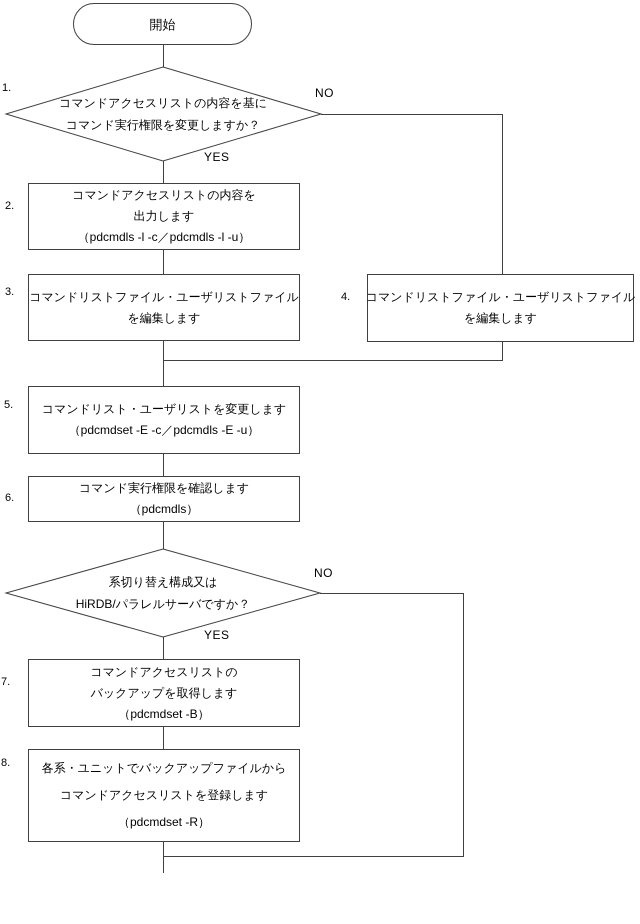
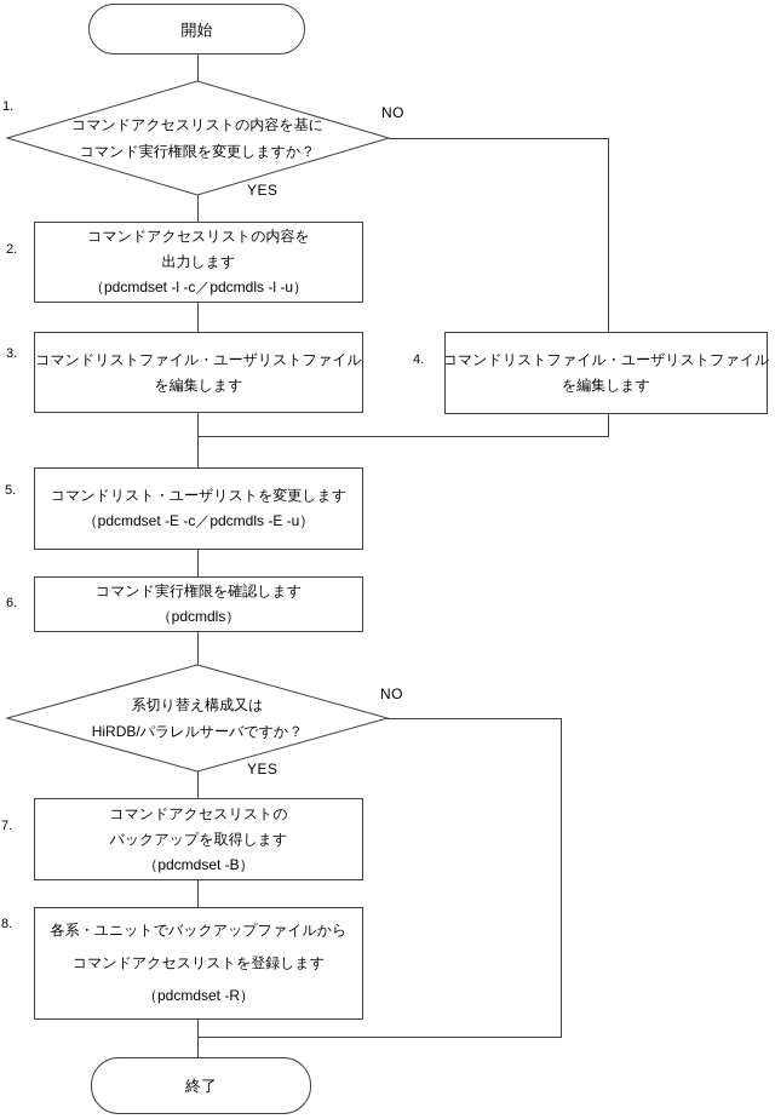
  開始
  1.
  コマンドアクセスリストの内容を基に
  コマンド実行権限を変更しますか？
  NO
  YES
  2.
  コマンドアクセスリストの内容を
  出力します
- （pdcmdls -l -c／pdcmdls -l -u）
+ （pdcmdset -l -c／pdcmdls -l -u）
  3.
  コマンドリストファイル・ユーザリストファイル
  を編集します
  4.
  コマンドリストファイル・ユーザリストファイル
  を編集します
  5.
  コマンドリスト・ユーザリストを変更します
  （pdcmdset -E -c／pdcmdls -E -u）
  6.
  コマンド実行権限を確認します
  （pdcmdls）
  系切り替え構成又は
  HiRDB/パラレルサーバですか？
  NO
  YES
  7.
  コマンドアクセスリストの
  バックアップを取得します
  （pdcmdset -B）
  8.
  各系・ユニットでバックアップファイルから
  コマンドアクセスリストを登録します
  （pdcmdset -R）
+ 終了
